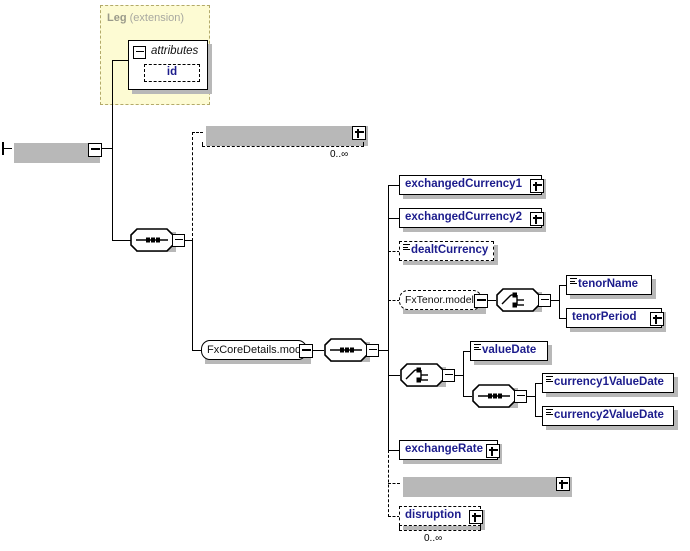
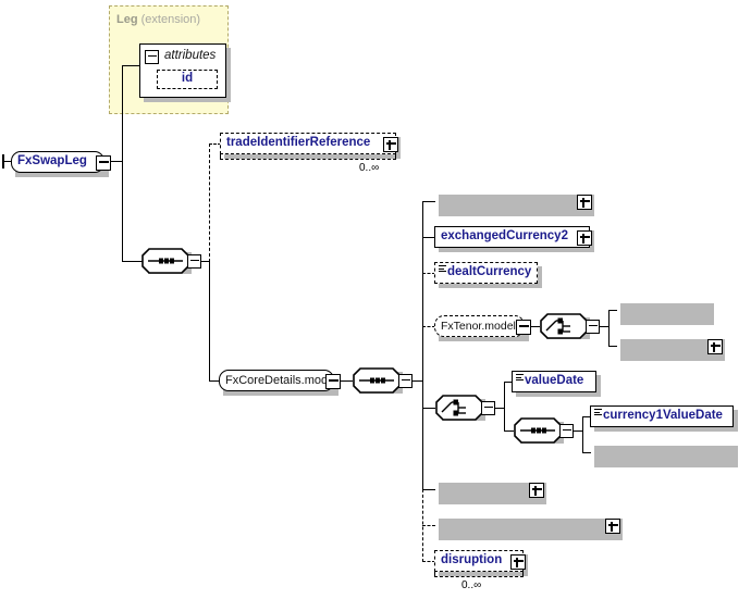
  Leg (extension)
  attributes
  id
+ FxSwapLeg
+ tradeIdentifierReference
  0..∞
  FxCoreDetails.mo
- exchangedCurrency1
  exchangedCurrency2
  dealtCurrency
  FxTenor.model
- tenorName
- tenorPeriod
  valueDate
  currency1ValueDate
- currency2ValueDate
- exchangeRate
  disruption
  0..∞
